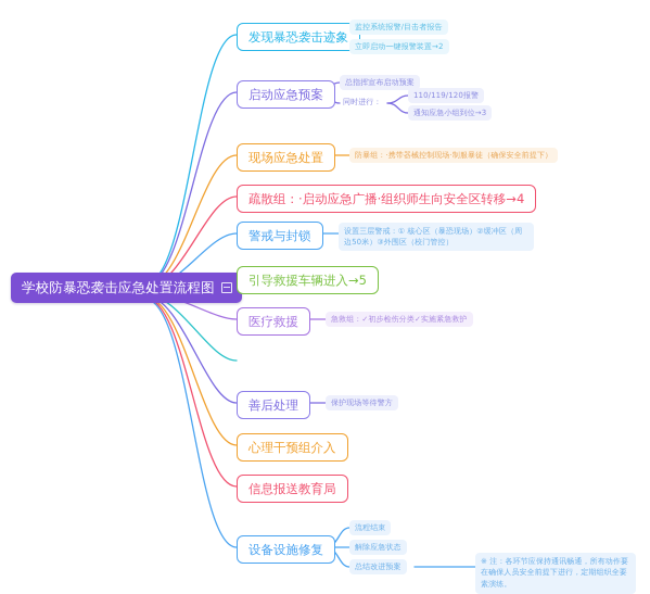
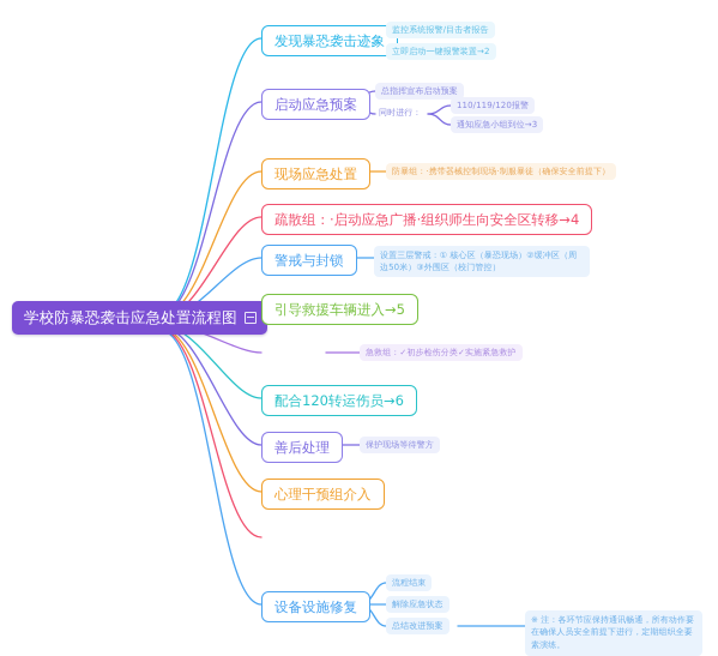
  学校防暴恐袭击应急处置流程图
  发现暴恐袭击迹象
  监控系统报警/目击者报告
  立即启动一键报警装置→2
  启动应急预案
  总指挥宣布启动预案
  同时进行：
  110/119/120报警
  通知应急小组到位→3
  现场应急处置
  防暴组：·携带器械控制现场·制服暴徒（确保安全前提下）
  疏散组：·启动应急广播·组织师生向安全区转移→4
  警戒与封锁
  设置三层警戒：① 核心区（暴恐现场）②缓冲区（周边50米）③外围区（校门管控）
  引导救援车辆进入→5
- 医疗救援
  急救组：✓初步检伤分类✓实施紧急救护
+ 配合120转运伤员→6
  善后处理
  保护现场等待警方
  心理干预组介入
- 信息报送教育局
  设备设施修复
  流程结束
  解除应急状态
  总结改进预案
  ※ 注：各环节应保持通讯畅通，所有动作要在确保人员安全前提下进行，定期组织全要素演练。
